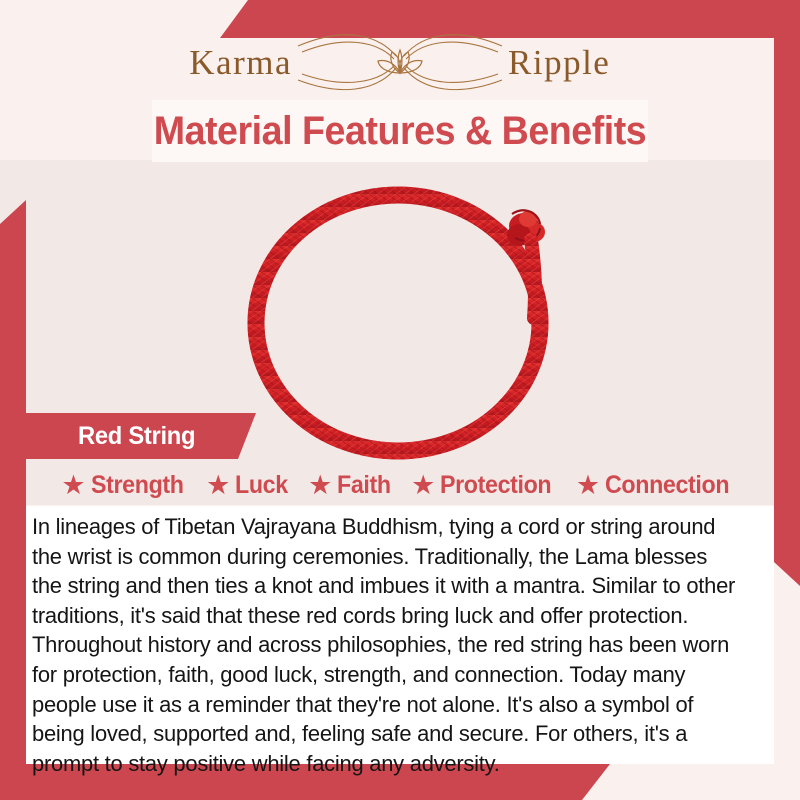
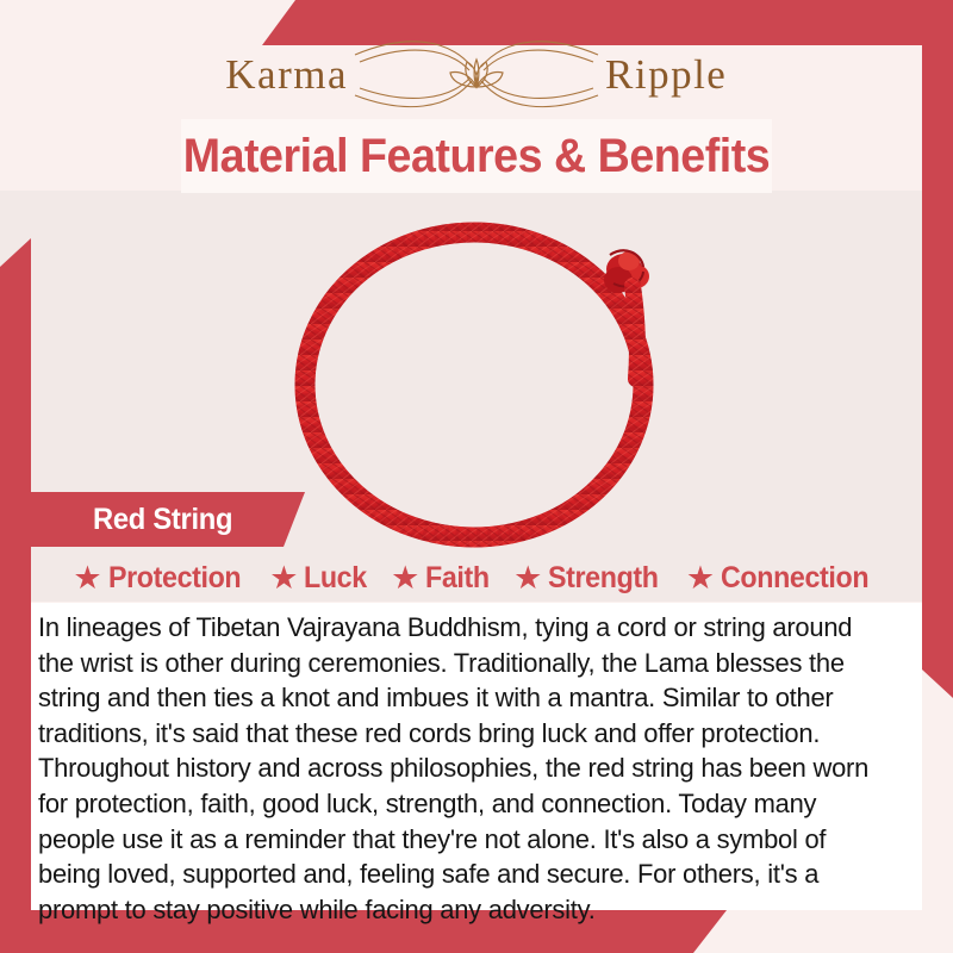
  Karma
  Ripple
  Material Features & Benefits
  Red String
  ★
- Strength
+ Protection
  ★
  Luck
  ★
  Faith
  ★
- Protection
+ Strength
  ★
  Connection
- In lineages of Tibetan Vajrayana Buddhism, tying a cord or string around the wrist is common during ceremonies. Traditionally, the Lama blesses the string and then ties a knot and imbues it with a mantra. Similar to other traditions, it's said that these red cords bring luck and offer protection. Throughout history and across philosophies, the red string has been worn for protection, faith, good luck, strength, and connection. Today many people use it as a reminder that they're not alone. It's also a symbol of being loved, supported and, feeling safe and secure. For others, it's a prompt to stay positive while facing any adversity.
+ In lineages of Tibetan Vajrayana Buddhism, tying a cord or string around the wrist is other during ceremonies. Traditionally, the Lama blesses the string and then ties a knot and imbues it with a mantra. Similar to other traditions, it's said that these red cords bring luck and offer protection. Throughout history and across philosophies, the red string has been worn for protection, faith, good luck, strength, and connection. Today many people use it as a reminder that they're not alone. It's also a symbol of being loved, supported and, feeling safe and secure. For others, it's a prompt to stay positive while facing any adversity.
